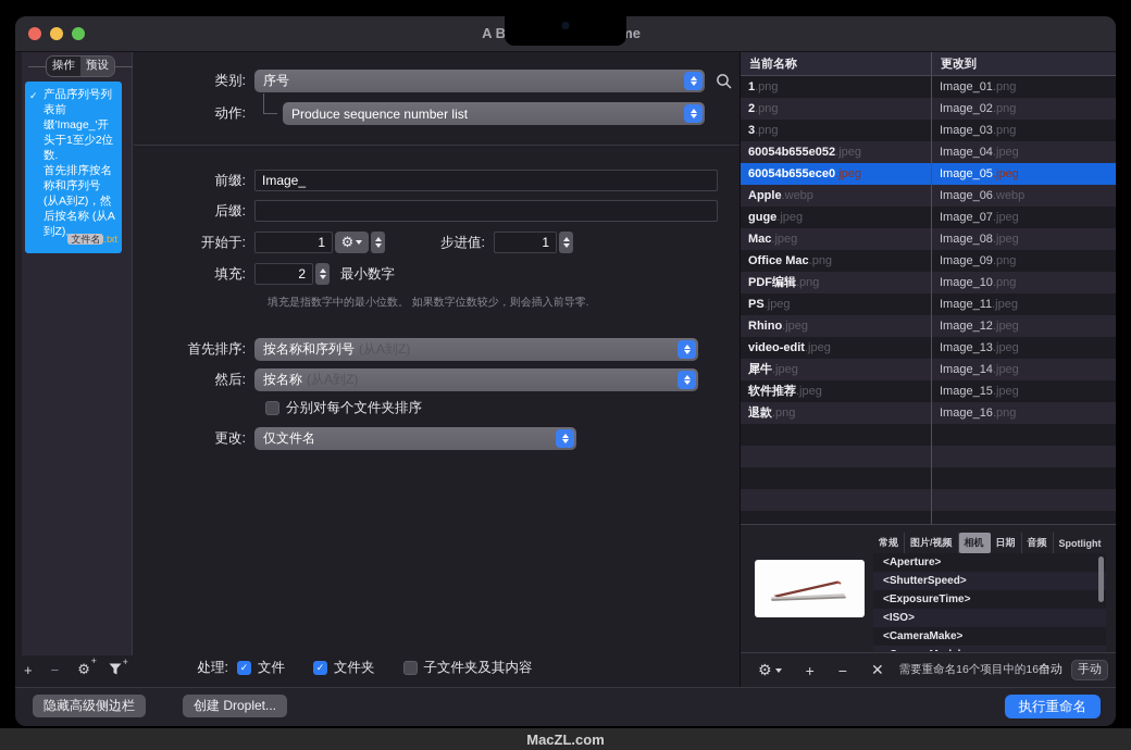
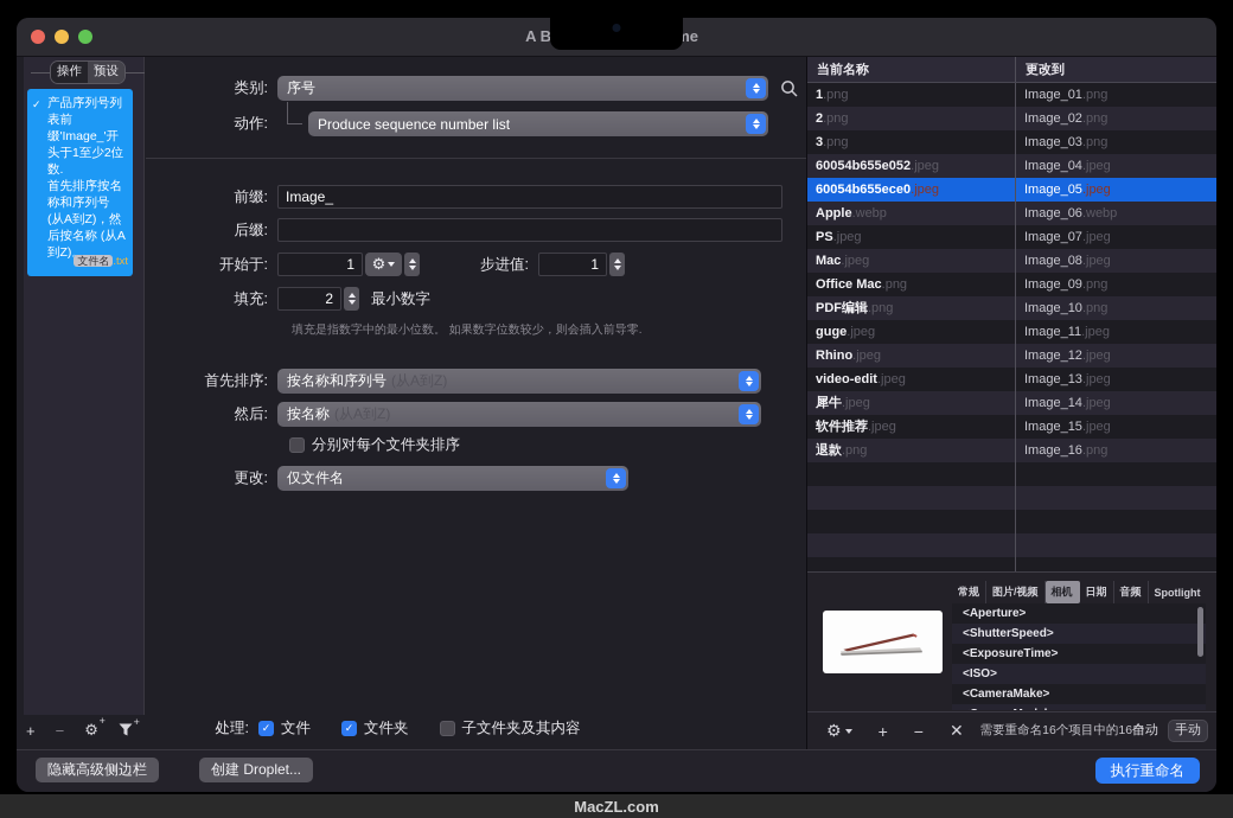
  A B
  操作
  预设
  ✓
  产品序列号列表前缀'Image_'开头于1至少2位数.
  首先排序按名称和序列号 (从A到Z)，然后按名称 (从A到Z)。
  文件名 .txt
  +
  −
  ⚙
  +
  +
  类别:
  序号
  动作:
  Produce sequence number list
  前缀:
  Image_
  后缀:
  开始于:
  1
  ⚙
  步进值:
  1
  填充:
  2
  最小数字
  填充是指数字中的最小位数。 如果数字位数较少，则会插入前导零.
  首先排序:
  按名称和序列号
  (从A到Z)
  然后:
  按名称
  (从A到Z)
  分别对每个文件夹排序
  更改:
  仅文件名
  处理:
  ✓
  文件
  ✓
  文件夹
  子文件夹及其内容
  当前名称
  更改到
  1
  .png
  Image_01
  .png
  2
  .png
  Image_02
  .png
  3
  .png
  Image_03
  .png
  60054b655e052
  .jpeg
  Image_04
  .jpeg
  60054b655ece0
  .jpeg
  Image_05
  .jpeg
  Apple
  .webp
  Image_06
  .webp
- guge
+ PS
  .jpeg
  Image_07
  .jpeg
  Mac
  .jpeg
  Image_08
  .jpeg
  Office Mac
  .png
  Image_09
  .png
  PDF编辑
  .png
  Image_10
  .png
- PS
+ guge
  .jpeg
  Image_11
  .jpeg
  Rhino
  .jpeg
  Image_12
  .jpeg
  video-edit
  .jpeg
  Image_13
  .jpeg
  犀牛
  .jpeg
  Image_14
  .jpeg
  软件推荐
  .jpeg
  Image_15
  .jpeg
  退款
  .png
  Image_16
  .png
  常规
  图片/视频
  相机
  日期
  音频
  Spotlight
  <Aperture>
  <ShutterSpeed>
  <ExposureTime>
  <ISO>
  <CameraMake>
  ⚙
  +
  −
  ✕
  需要重命名16个项目中的16个.
  自动
  手动
  隐藏高级侧边栏
  创建 Droplet...
  执行重命名
  MacZL.com
